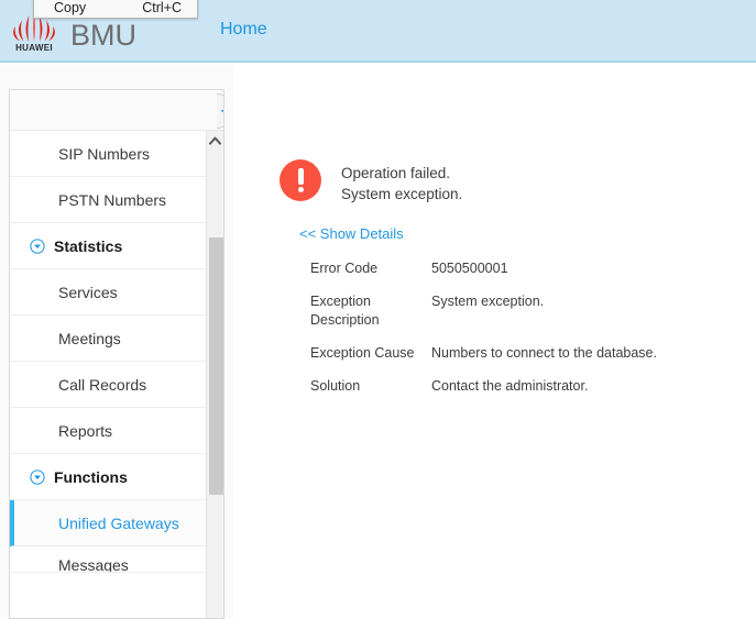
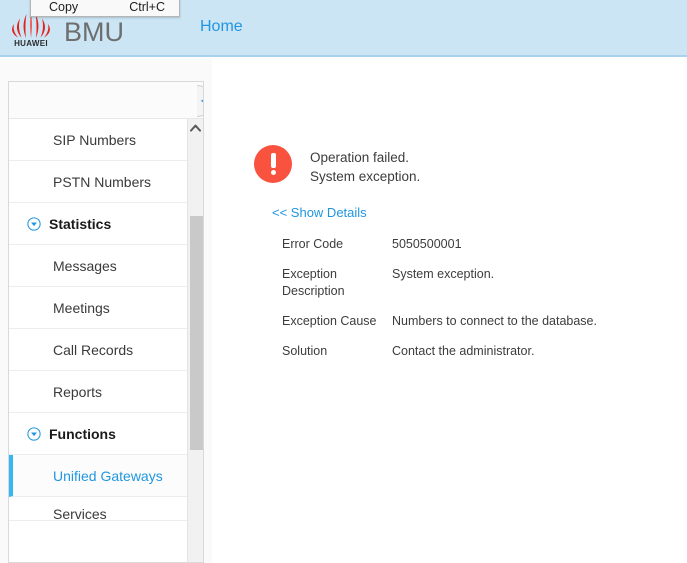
  HUAWEI
  BMU
  Home
  Copy
  Ctrl+C
  SIP Numbers
  PSTN Numbers
  Statistics
- Services
+ Messages
  Meetings
  Call Records
  Reports
  Functions
  Unified Gateways
- Messages
+ Services
  Operation failed.
  System exception.
  << Show Details
  Error Code	5050500001
  Exception Description	System exception.
  Exception Cause	Numbers to connect to the database.
  Solution	Contact the administrator.
